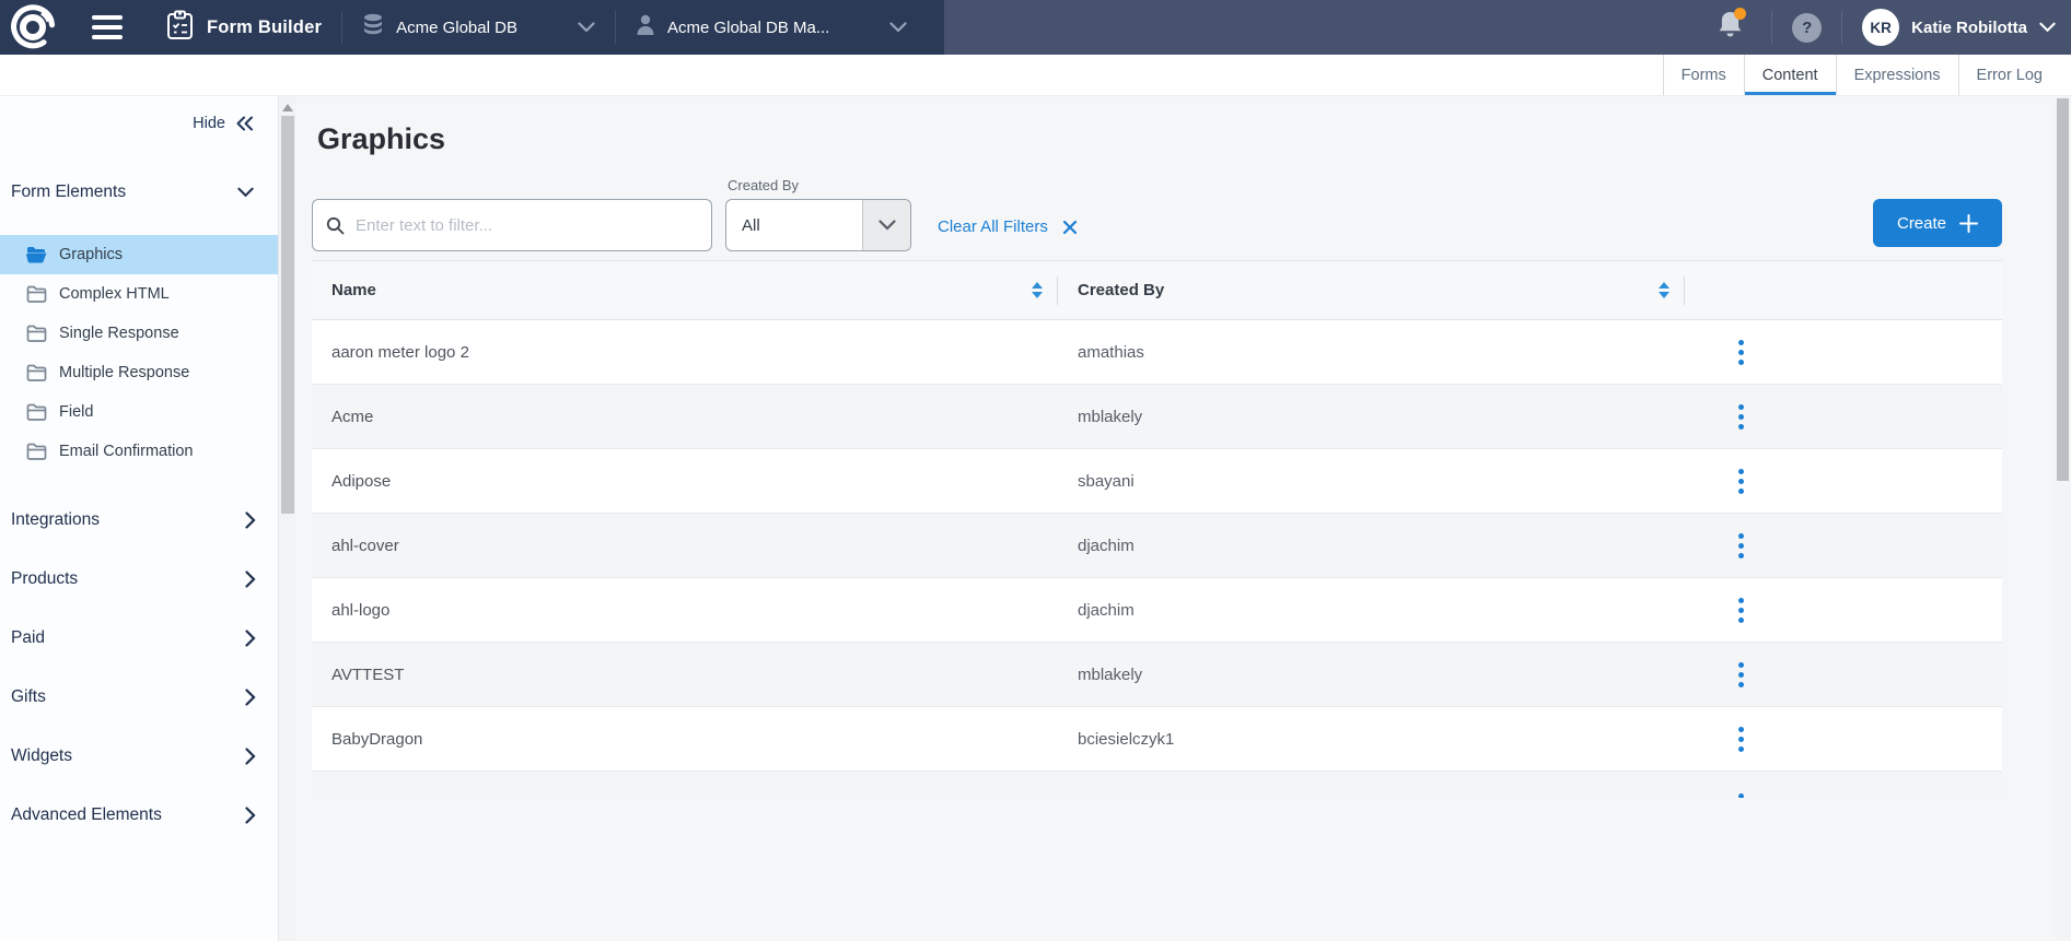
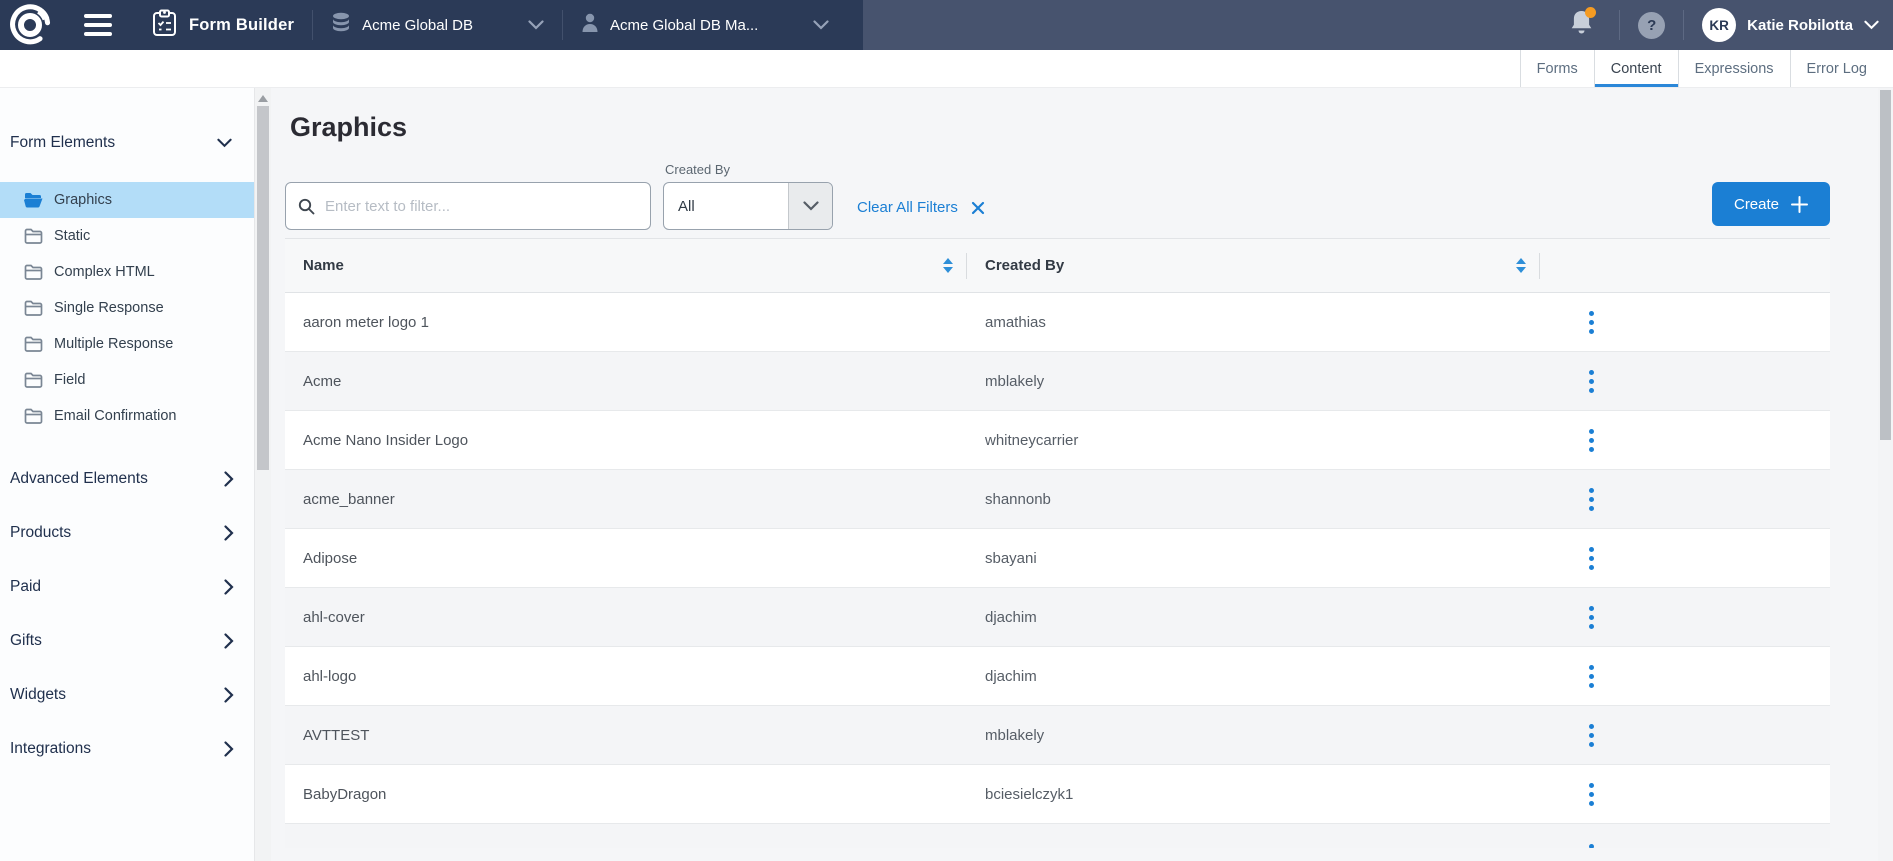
  Form Builder
  Acme Global DB
  Acme Global DB Ma...
  ?
  KR
  Katie Robilotta
  Forms
  Content
  Expressions
  Error Log
- Hide
  Form Elements
  Graphics
+ Static
  Complex HTML
  Single Response
  Multiple Response
  Field
  Email Confirmation
- Integrations
+ Advanced Elements
  Products
  Paid
  Gifts
  Widgets
- Advanced Elements
+ Integrations
  Graphics
  Enter text to filter...
  Created By
  All
  Clear All Filters
  Create
  Name
  Created By
- aaron meter logo 2
+ aaron meter logo 1
  amathias
  Acme
  mblakely
+ Acme Nano Insider Logo
+ whitneycarrier
+ acme_banner
+ shannonb
  Adipose
  sbayani
  ahl-cover
  djachim
  ahl-logo
  djachim
  AVTTEST
  mblakely
  BabyDragon
  bciesielczyk1
